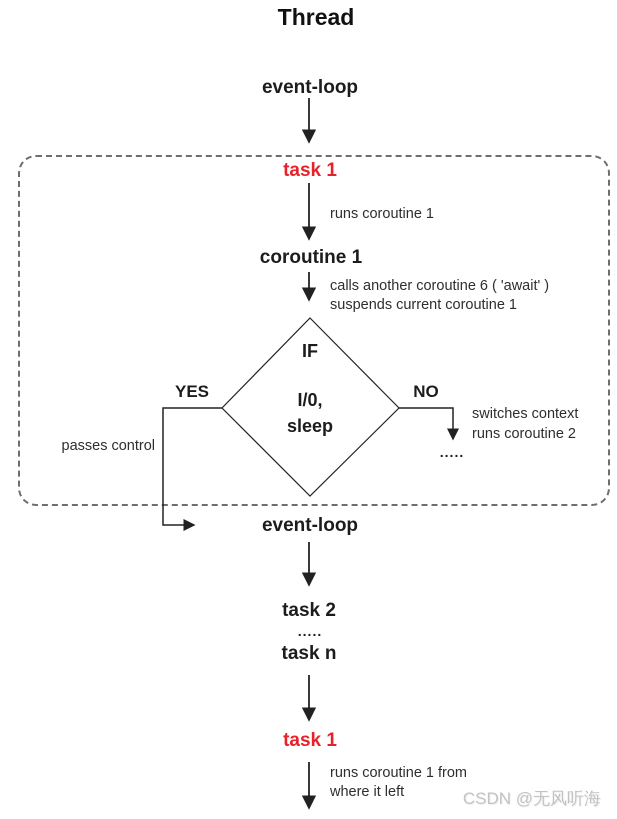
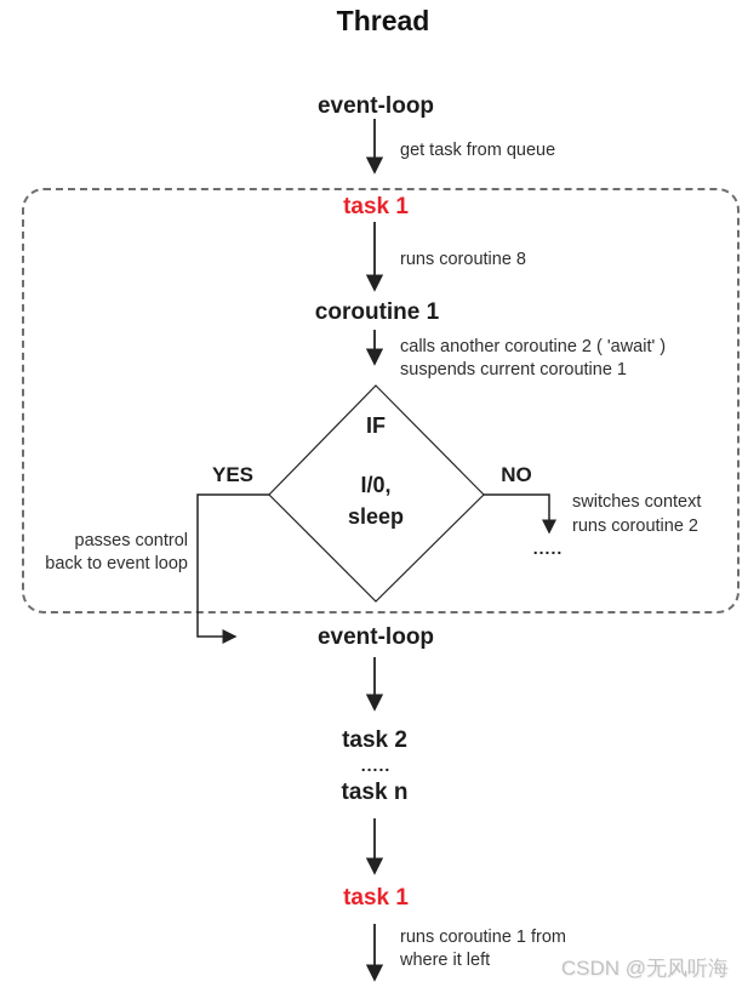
  Thread
  event-loop
  task 1
  coroutine 1
  IF
  I/0,
  sleep
  YES
  NO
  .....
  event-loop
  task 2
  .....
  task n
  task 1
+ get task from queue
- runs coroutine 1
+ runs coroutine 8
- calls another coroutine 6 ( 'await' )
+ calls another coroutine 2 ( 'await' )
  suspends current coroutine 1
  passes control
+ back to event loop
  switches context
  runs coroutine 2
  runs coroutine 1 from
  where it left
  CSDN @无风听海
